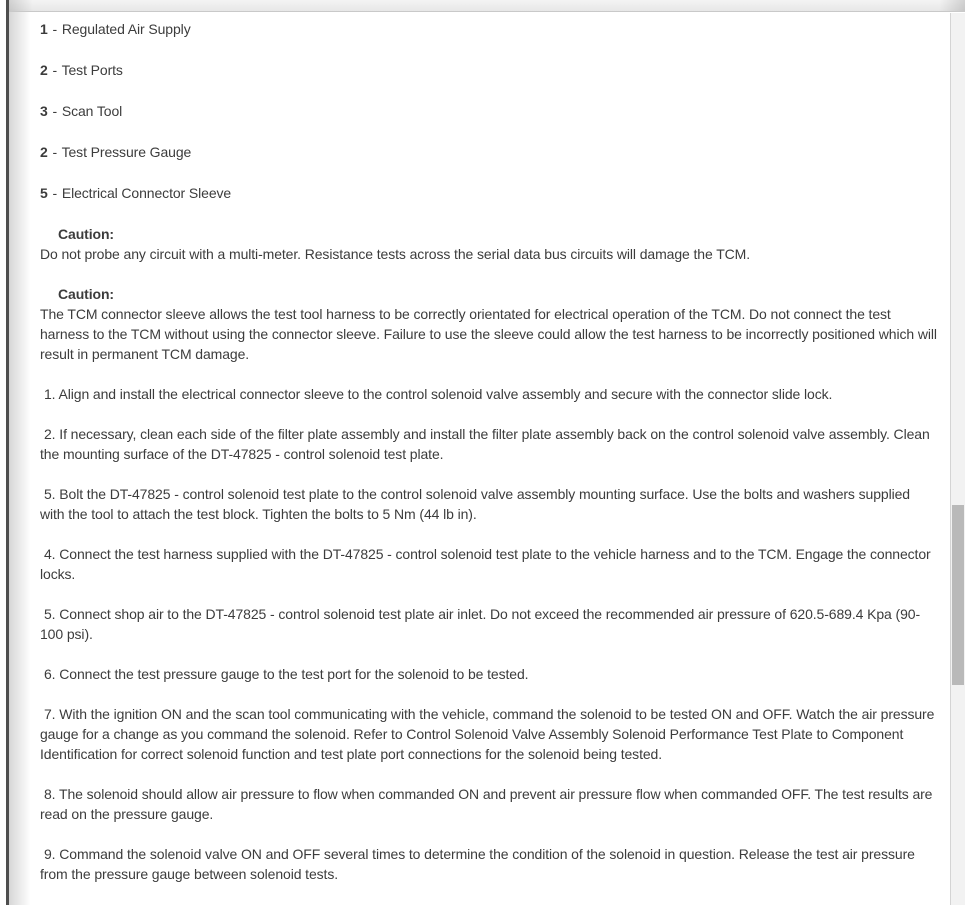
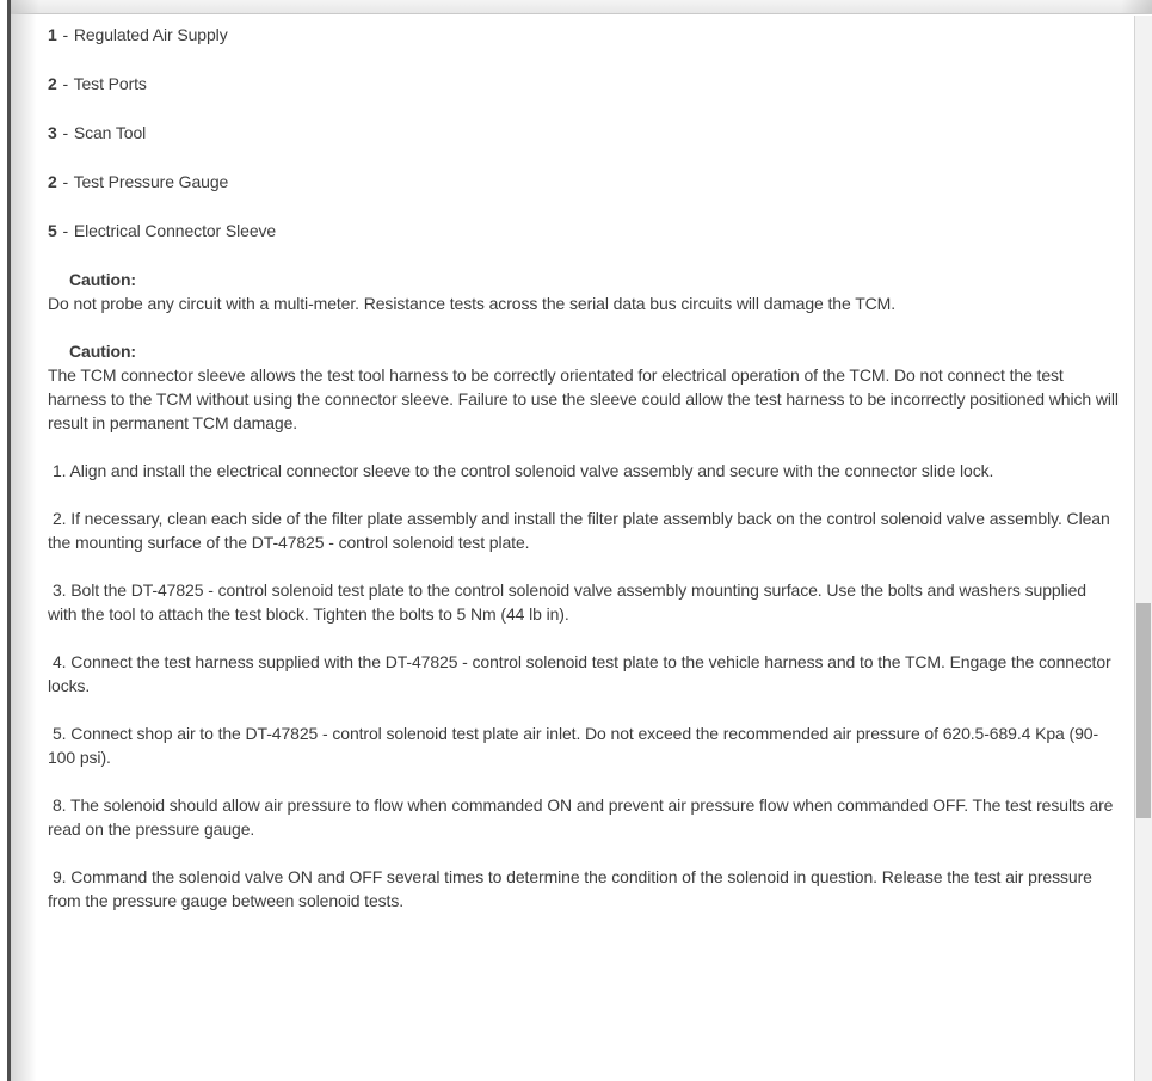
  1 - Regulated Air Supply
  2 - Test Ports
  3 - Scan Tool
  2 - Test Pressure Gauge
  5 - Electrical Connector Sleeve
  Caution:
  Do not probe any circuit with a multi-meter. Resistance tests across the serial data bus circuits will damage the TCM.
  Caution:
  The TCM connector sleeve allows the test tool harness to be correctly orientated for electrical operation of the TCM. Do not connect the test harness to the TCM without using the connector sleeve. Failure to use the sleeve could allow the test harness to be incorrectly positioned which will result in permanent TCM damage.
  1. Align and install the electrical connector sleeve to the control solenoid valve assembly and secure with the connector slide lock.
  2. If necessary, clean each side of the filter plate assembly and install the filter plate assembly back on the control solenoid valve assembly. Clean the mounting surface of the DT-47825 - control solenoid test plate.
- 5. Bolt the DT-47825 - control solenoid test plate to the control solenoid valve assembly mounting surface. Use the bolts and washers supplied with the tool to attach the test block. Tighten the bolts to 5 Nm (44 lb in).
+ 3. Bolt the DT-47825 - control solenoid test plate to the control solenoid valve assembly mounting surface. Use the bolts and washers supplied with the tool to attach the test block. Tighten the bolts to 5 Nm (44 lb in).
  4. Connect the test harness supplied with the DT-47825 - control solenoid test plate to the vehicle harness and to the TCM. Engage the connector locks.
  5. Connect shop air to the DT-47825 - control solenoid test plate air inlet. Do not exceed the recommended air pressure of 620.5-689.4 Kpa (90-100 psi).
- 6. Connect the test pressure gauge to the test port for the solenoid to be tested.
- 7. With the ignition ON and the scan tool communicating with the vehicle, command the solenoid to be tested ON and OFF. Watch the air pressure gauge for a change as you command the solenoid. Refer to Control Solenoid Valve Assembly Solenoid Performance Test Plate to Component Identification for correct solenoid function and test plate port connections for the solenoid being tested.
  8. The solenoid should allow air pressure to flow when commanded ON and prevent air pressure flow when commanded OFF. The test results are read on the pressure gauge.
  9. Command the solenoid valve ON and OFF several times to determine the condition of the solenoid in question. Release the test air pressure from the pressure gauge between solenoid tests.
